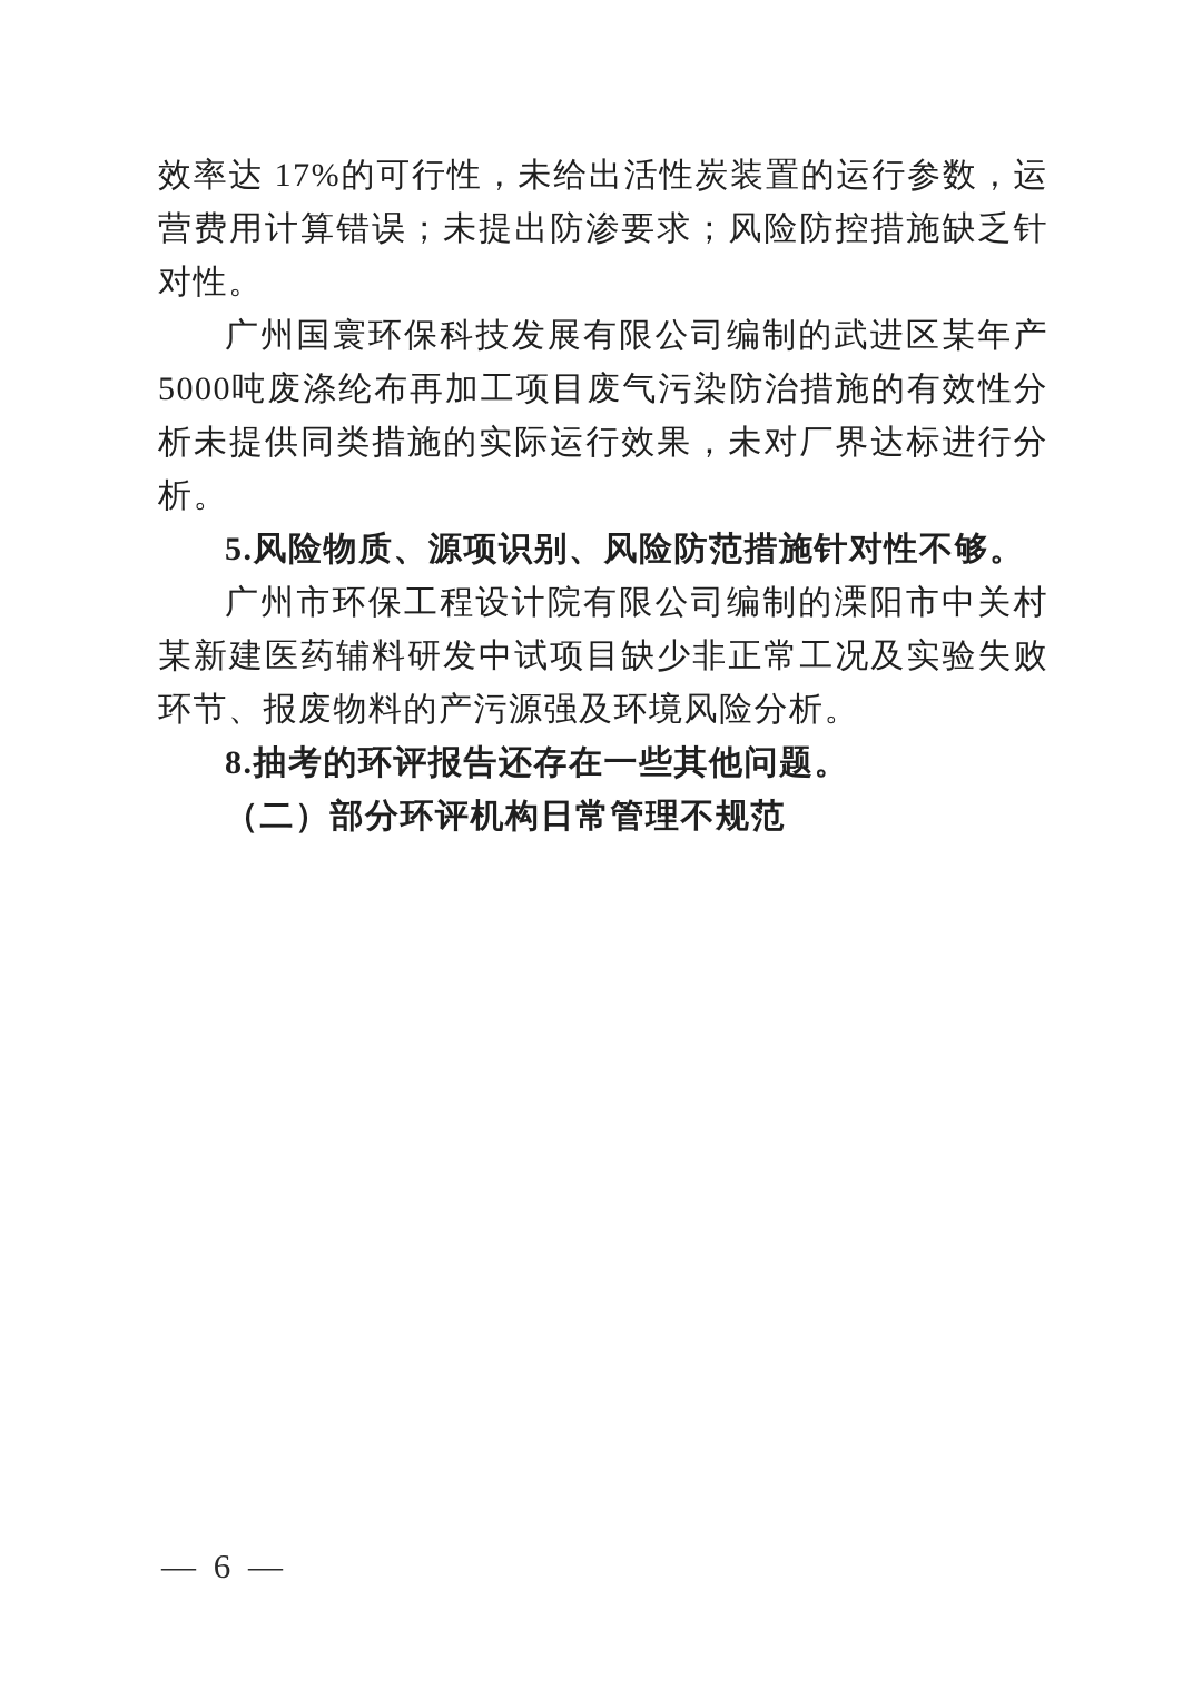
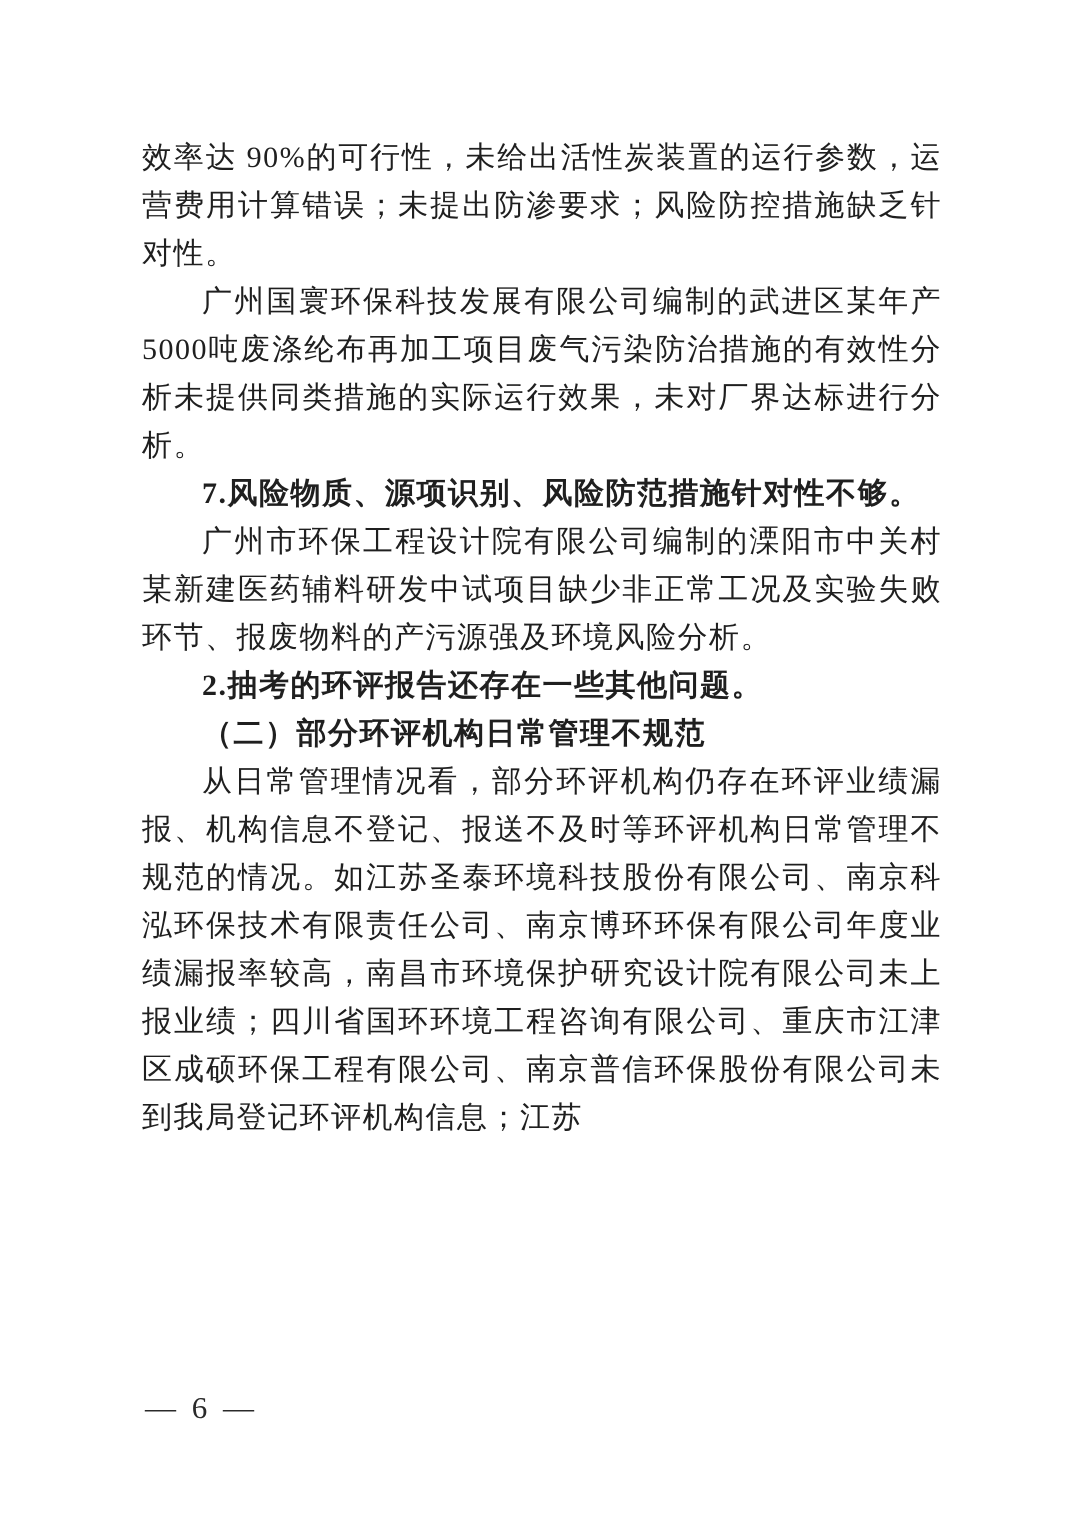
- 效率达 17%的可行性，未给出活性炭装置的运行参数，运营费用计算错误；未提出防渗要求；风险防控措施缺乏针对性。
+ 效率达 90%的可行性，未给出活性炭装置的运行参数，运营费用计算错误；未提出防渗要求；风险防控措施缺乏针对性。
  广州国寰环保科技发展有限公司编制的武进区某年产 5000吨废涤纶布再加工项目废气污染防治措施的有效性分析未提供同类措施的实际运行效果，未对厂界达标进行分析。
- 5.风险物质、源项识别、风险防范措施针对性不够。
+ 7.风险物质、源项识别、风险防范措施针对性不够。
  广州市环保工程设计院有限公司编制的溧阳市中关村某新建医药辅料研发中试项目缺少非正常工况及实验失败环节、报废物料的产污源强及环境风险分析。
- 8.抽考的环评报告还存在一些其他问题。
+ 2.抽考的环评报告还存在一些其他问题。
  （二）部分环评机构日常管理不规范
+ 从日常管理情况看，部分环评机构仍存在环评业绩漏报、机构信息不登记、报送不及时等环评机构日常管理不规范的情况。如江苏圣泰环境科技股份有限公司、南京科泓环保技术有限责任公司、南京博环环保有限公司年度业绩漏报率较高，南昌市环境保护研究设计院有限公司未上报业绩；四川省国环环境工程咨询有限公司、重庆市江津区成硕环保工程有限公司、南京普信环保股份有限公司未到我局登记环评机构信息；江苏
  — 6 —
